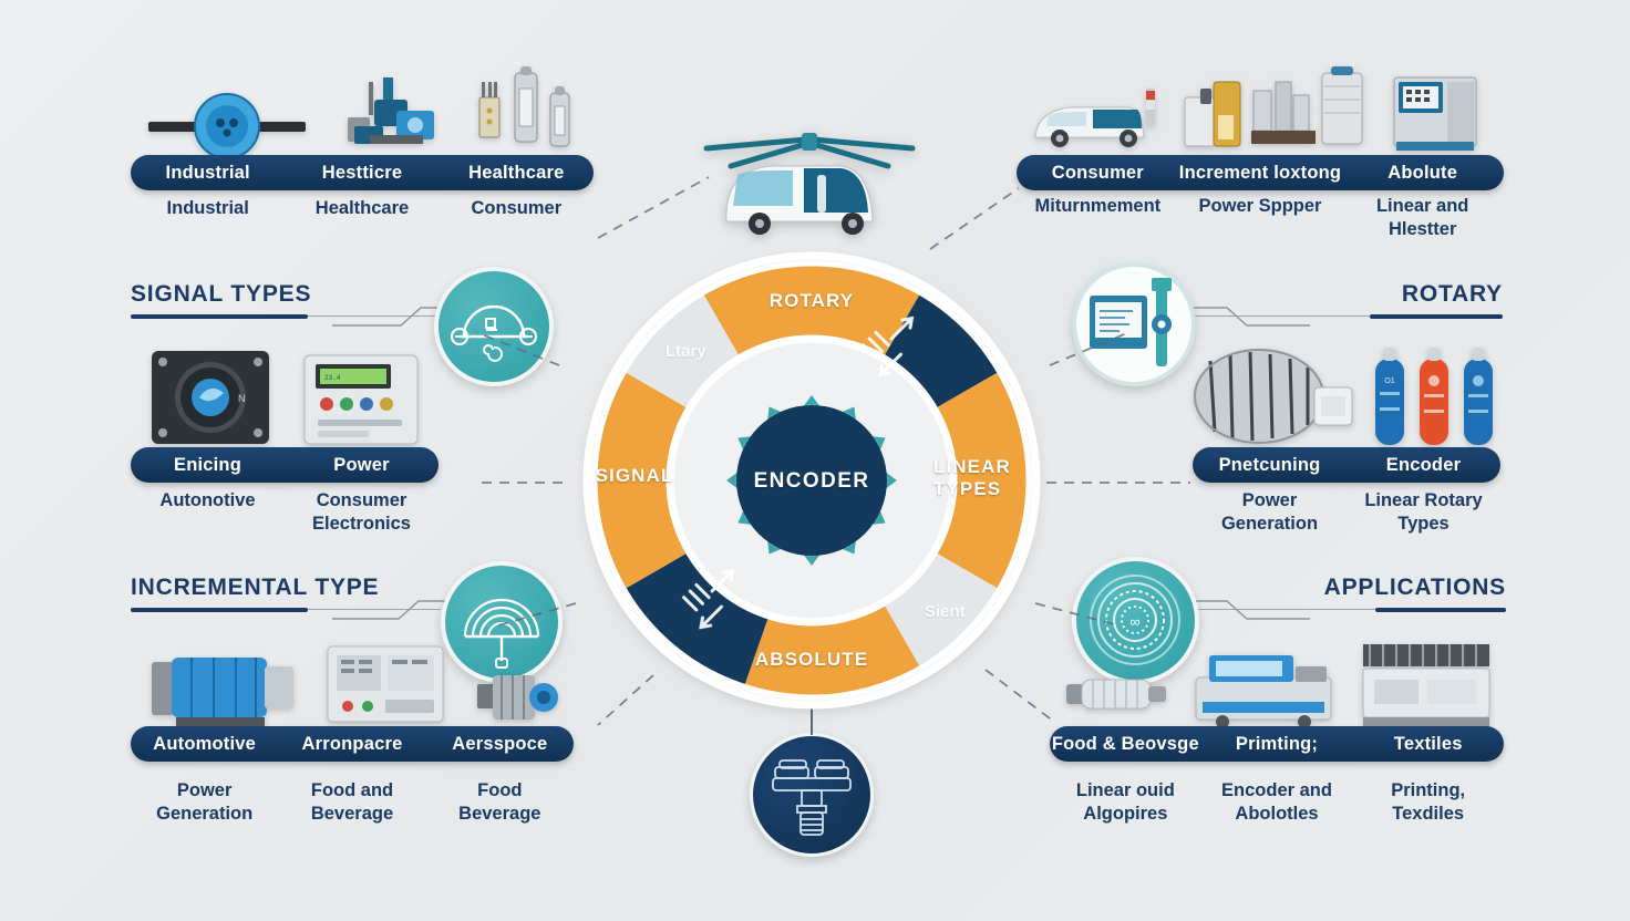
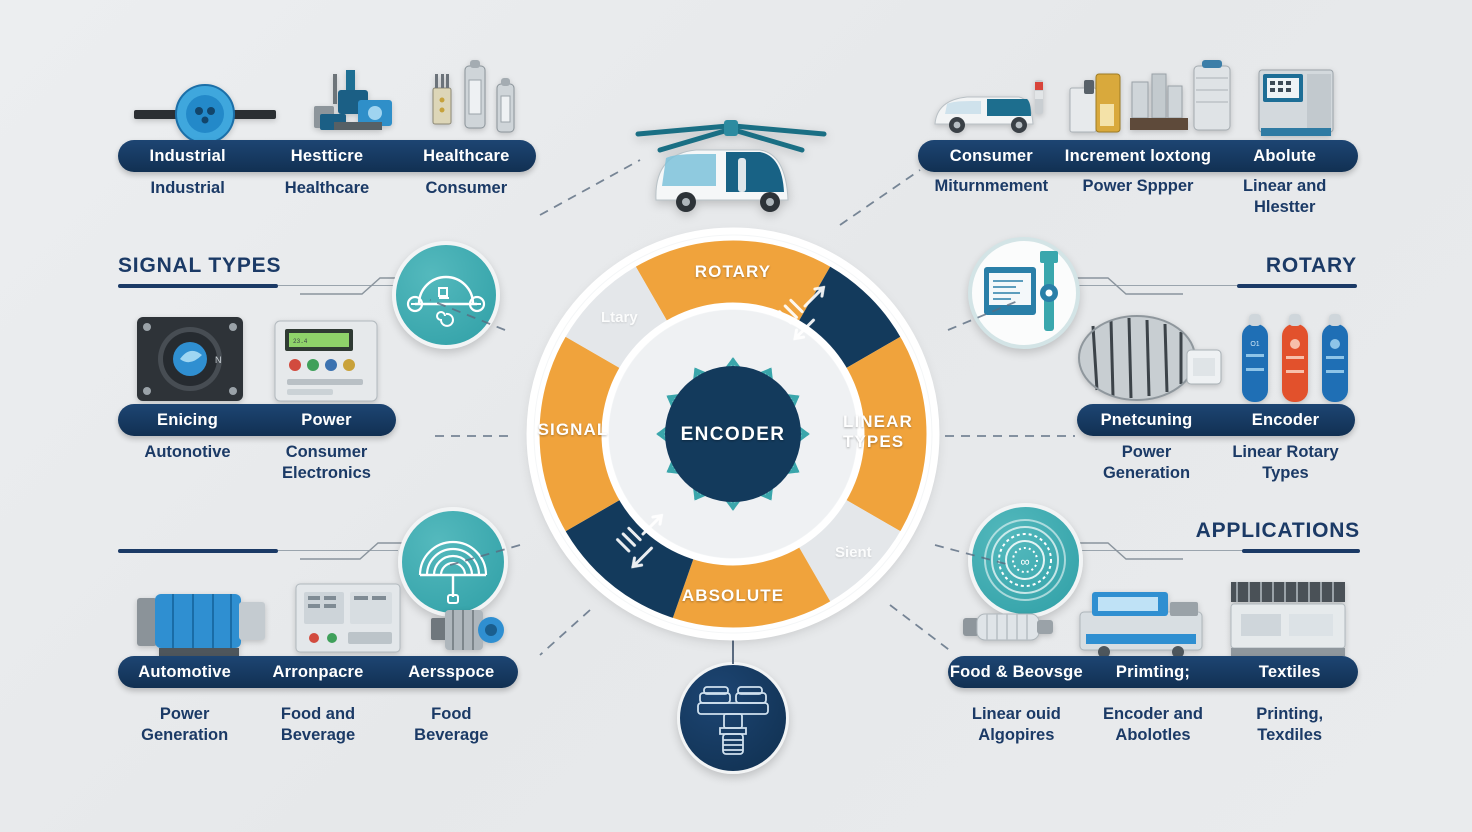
  Industrial
  Hestticre
  Healthcare
  Industrial
  Healthcare
  Consumer
  Consumer
  Increment loxtong
  Abolute
  Miturnmement
  Power Sppper
  Linear and
  Hlestter
  SIGNAL TYPES
- INCREMENTAL TYPE
  ROTARY
  APPLICATIONS
  ∞
  N
  Enicing
  Power
  Autonotive
  Consumer
  Electronics
  Pnetcuning
  Encoder
  Power
  Generation
  Linear Rotary
  Types
  Automotive
  Arronpacre
  Aersspoce
  Power
  Generation
  Food and
  Beverage
  Food
  Beverage
  Food & Beovsge
  Primting;
  Textiles
  Linear ouid
  Algopires
  Encoder and
  Abolotles
  Printing,
  Texdiles
  ENCODER
  ROTARY
  LINEAR
  TYPES
  ABSOLUTE
  SIGNAL
  Ltary
  Sient
